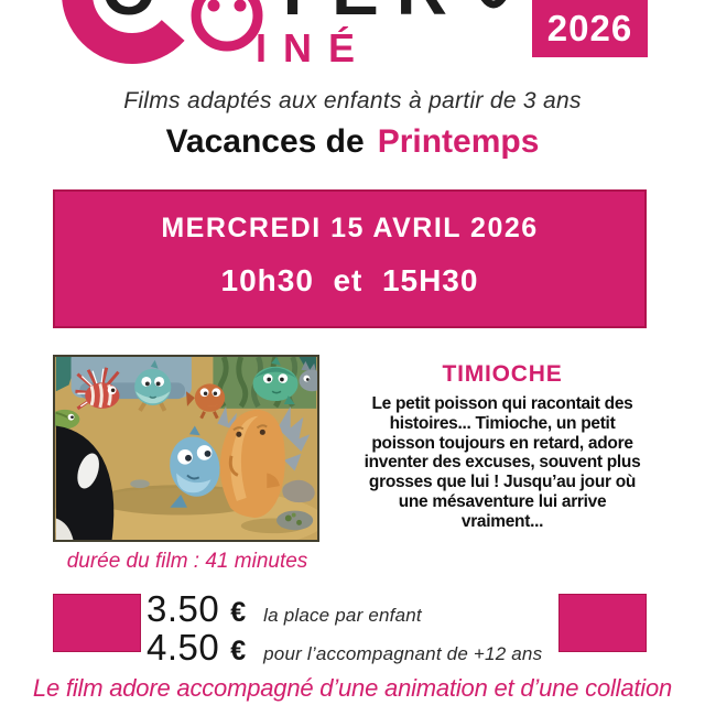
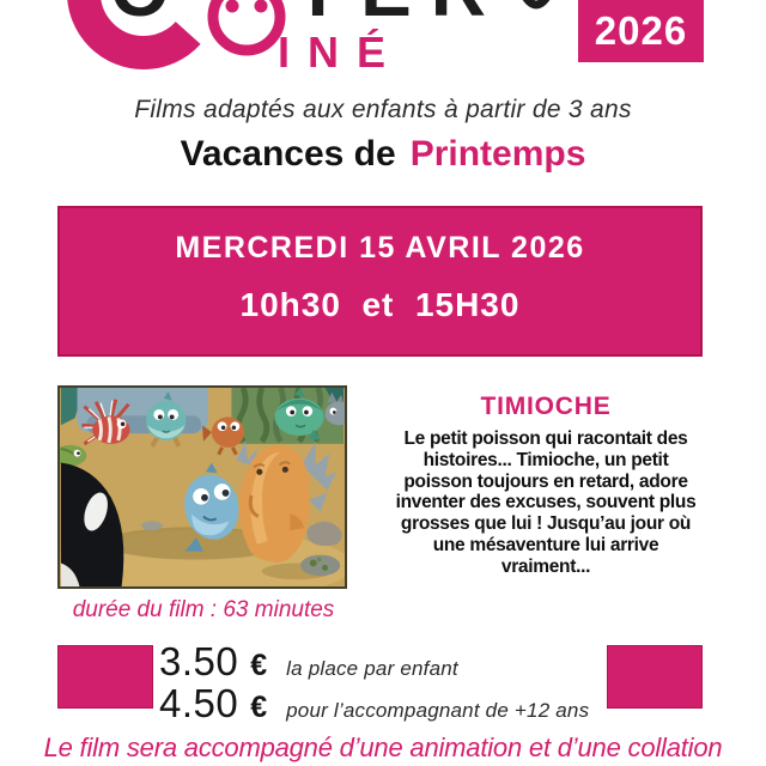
  INÉ
  2026
  Films adaptés aux enfants à partir de 3 ans
  Vacances de Printemps
  MERCREDI 15 AVRIL 2026
  10h30 et 15H30
- durée du film : 41 minutes
+ durée du film : 63 minutes
  TIMIOCHE
  Le petit poisson qui racontait des
  histoires... Timioche, un petit
  poisson toujours en retard, adore
  inventer des excuses, souvent plus
  grosses que lui ! Jusqu’au jour où
  une mésaventure lui arrive
  vraiment...
  3.50
  €
  la place par enfant
  4.50
  €
  pour l’accompagnant de +12 ans
- Le film adore accompagné d’une animation et d’une collation
+ Le film sera accompagné d’une animation et d’une collation
